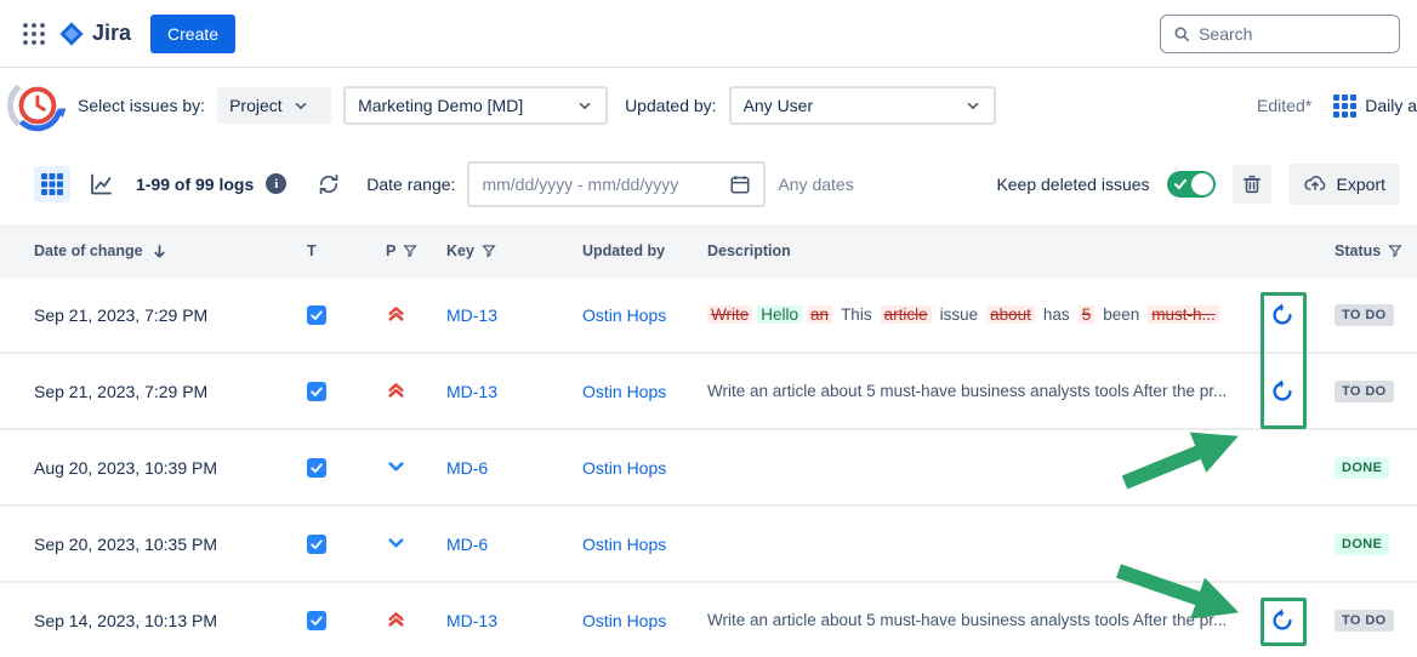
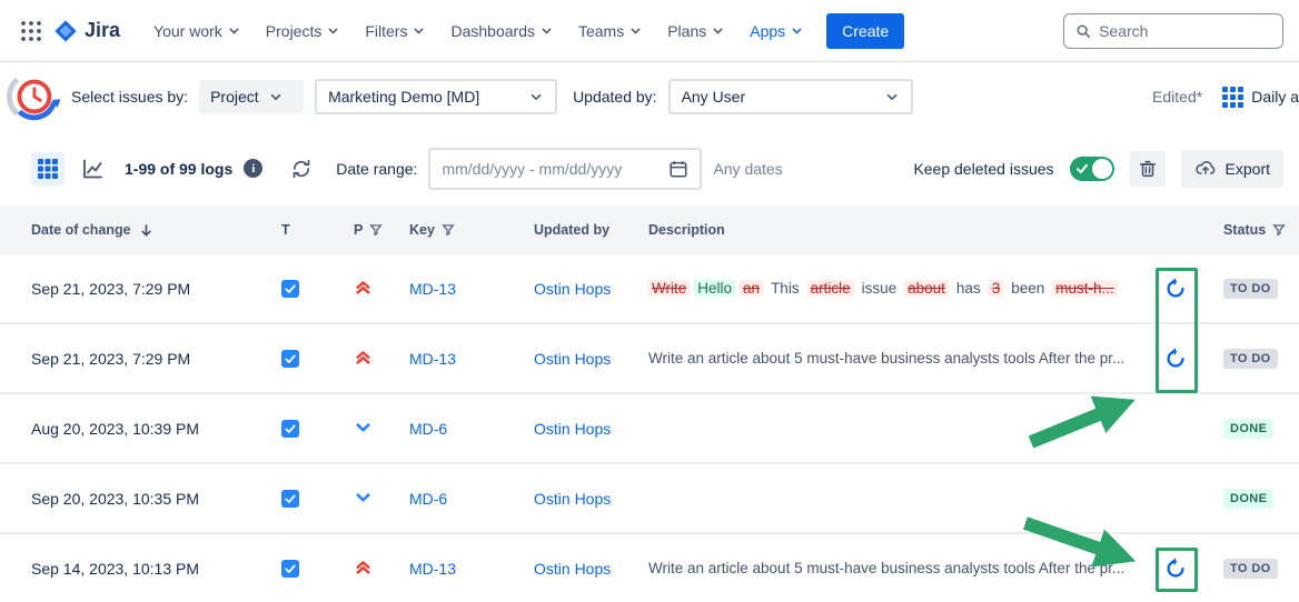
  Jira
+ Your work
+ Projects
+ Filters
+ Dashboards
+ Teams
+ Plans
+ Apps
  Create
  Search
  Select issues by:
  Project
  Marketing Demo [MD]
  Updated by:
  Any User
  Edited*
  Daily a
  1-99 of 99 logs
  i
  Date range:
  mm/dd/yyyy - mm/dd/yyyy
  Any dates
  Keep deleted issues
  Export
  Date of change
  T
  P
  Key
  Updated by
  Description
  Status
  Sep 21, 2023, 7:29 PM
  MD-13
  Ostin Hops
- Write Hello an This article issue about has 5 been must-h...
+ Write Hello an This article issue about has 3 been must-h...
  TO DO
  Sep 21, 2023, 7:29 PM
  MD-13
  Ostin Hops
  Write an article about 5 must-have business analysts tools After the pr...
  TO DO
  Aug 20, 2023, 10:39 PM
  MD-6
  Ostin Hops
  DONE
  Sep 20, 2023, 10:35 PM
  MD-6
  Ostin Hops
  DONE
  Sep 14, 2023, 10:13 PM
  MD-13
  Ostin Hops
  Write an article about 5 must-have business analysts tools After the pr...
  TO DO
